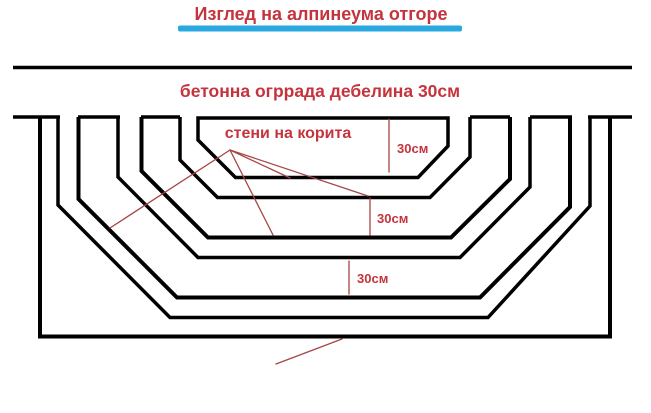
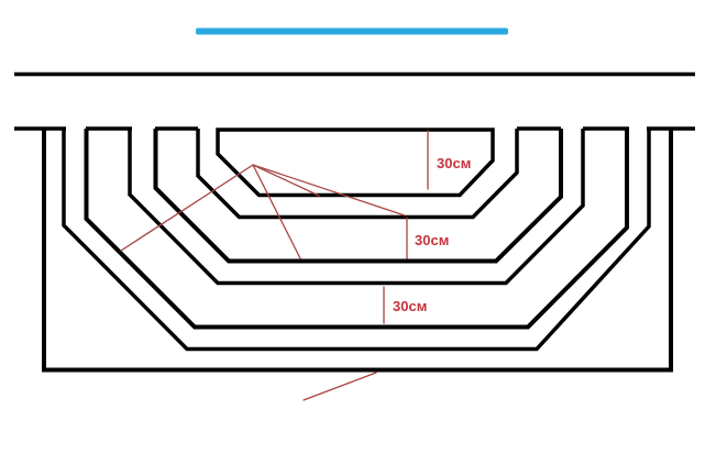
- Изглед на алпинеума отгоре
- бетонна огррада дебелина 30см
- стени на корита
  30см
  30см
  30см
